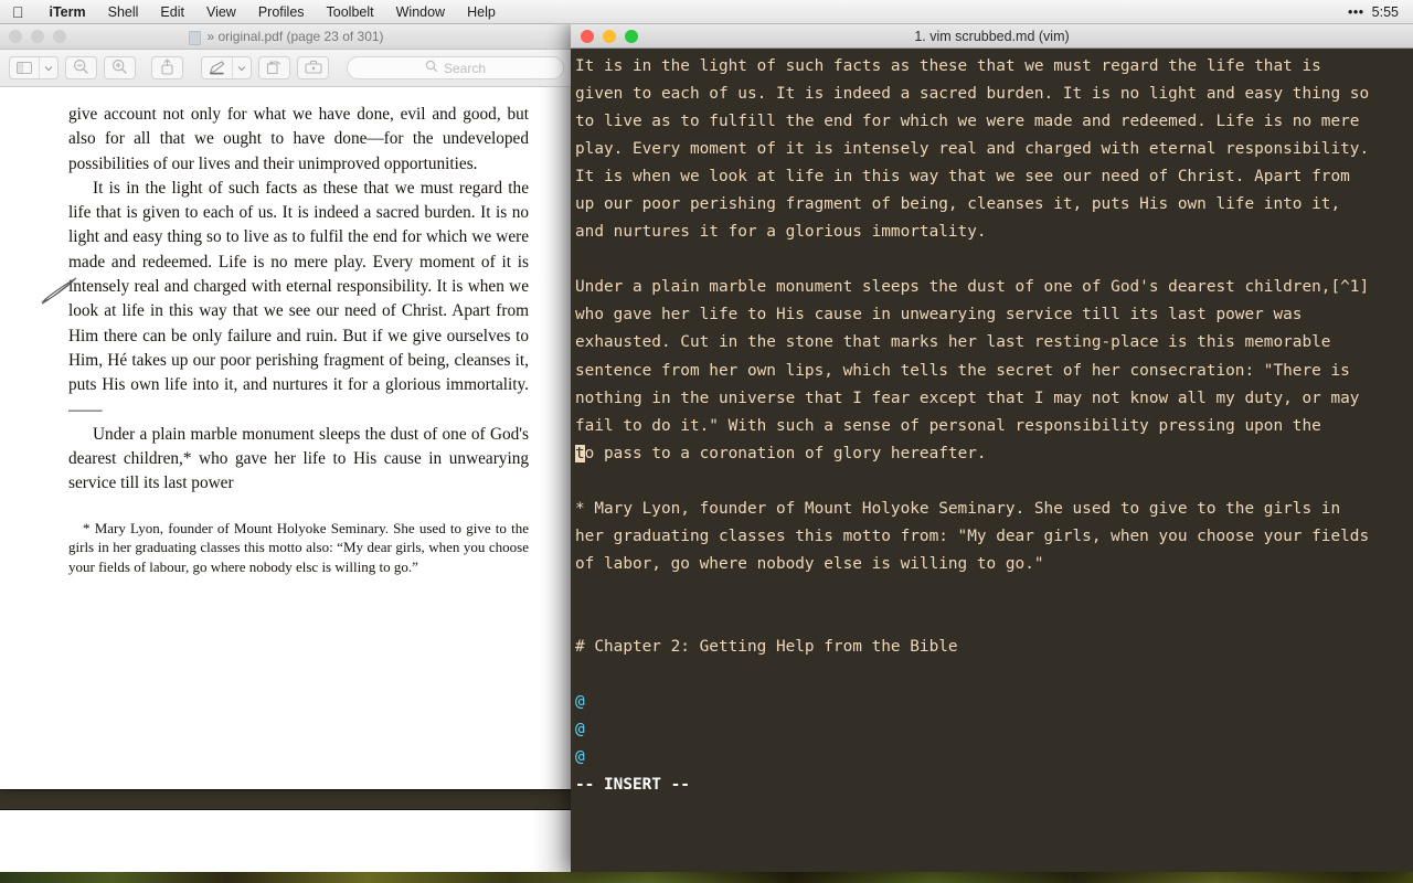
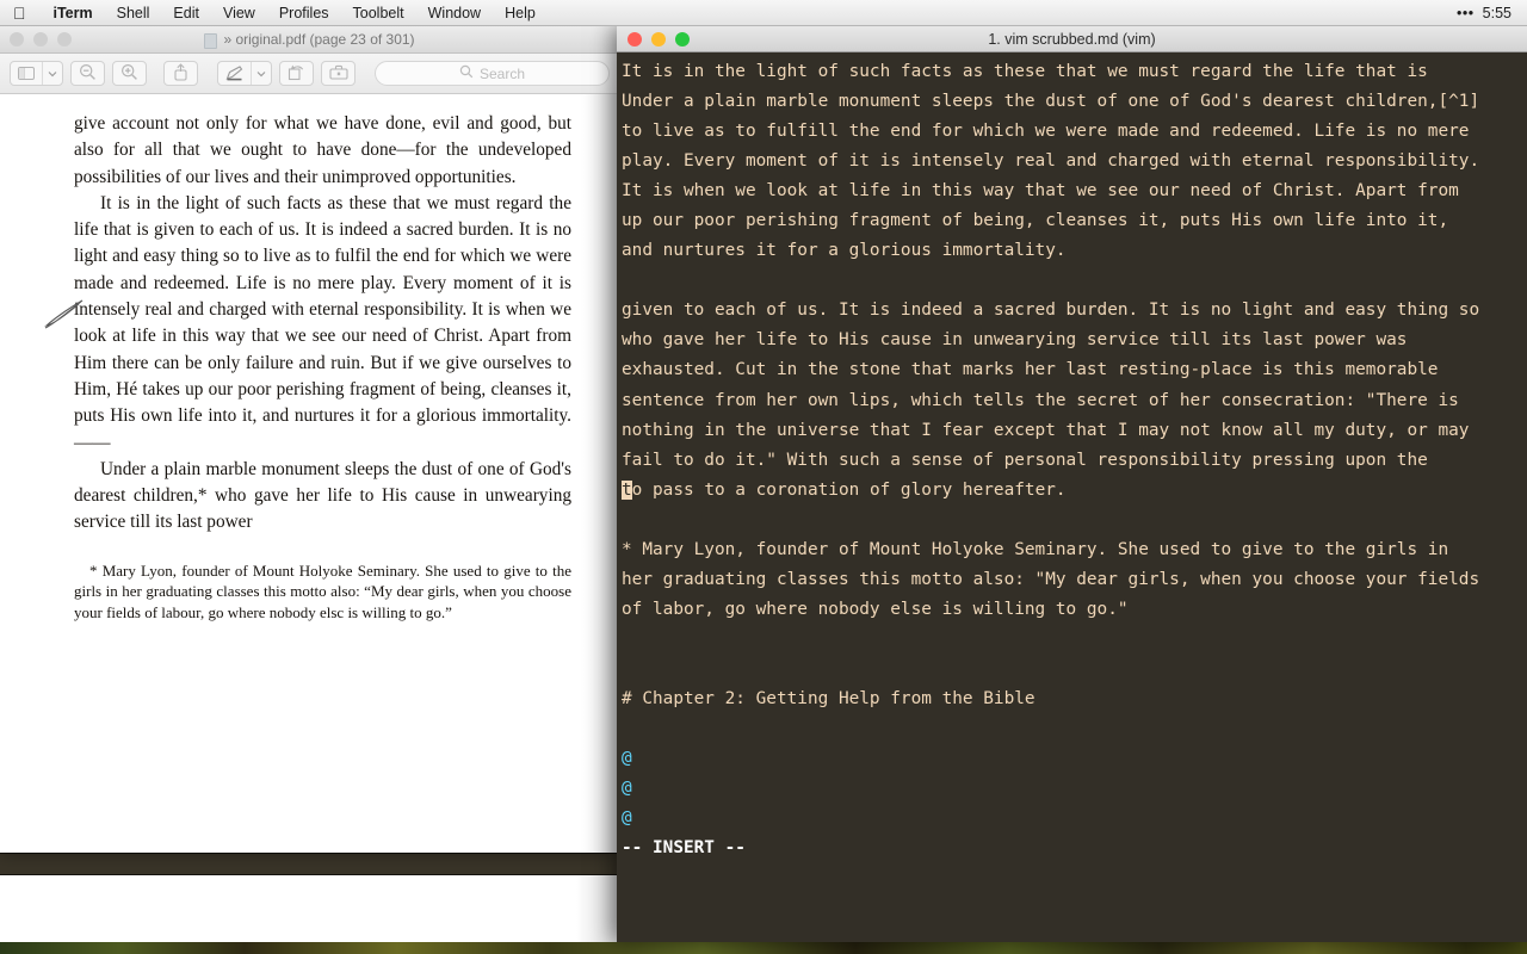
  
  iTerm
  Shell
  Edit
  View
  Profiles
  Toolbelt
  Window
  Help
  •••
  5:55
  » original.pdf (page 23 of 301)
  Search
  give account not only for what we have done, evil and good, but also for all that we ought to have done—for the undeveloped possibilities of our lives and their unimproved opportunities.
  It is in the light of such facts as these that we must regard the life that is given to each of us. It is indeed a sacred burden. It is no light and easy thing so to live as to fulfil the end for which we were made and redeemed. Life is no mere play. Every moment of it is intensely real and charged with eternal responsibility. It is when we look at life in this way that we see our need of Christ. Apart from Him there can be only failure and ruin. But if we give ourselves to Him, Hé takes up our poor perishing fragment of being, cleanses it, puts His own life into it, and nurtures it for a glorious immortality. ——
  Under a plain marble monument sleeps the dust of one of God's dearest children,* who gave her life to His cause in unwearying service till its last power
  * Mary Lyon, founder of Mount Holyoke Seminary. She used to give to the girls in her graduating classes this motto also: “My dear girls, when you choose your fields of labour, go where nobody elsc is willing to go.”
  1. vim scrubbed.md (vim)
  It is in the light of such facts as these that we must regard the life that is
- given to each of us. It is indeed a sacred burden. It is no light and easy thing so
+ Under a plain marble monument sleeps the dust of one of God's dearest children,[^1]
  to live as to fulfill the end for which we were made and redeemed. Life is no mere
  play. Every moment of it is intensely real and charged with eternal responsibility.
  It is when we look at life in this way that we see our need of Christ. Apart from
  up our poor perishing fragment of being, cleanses it, puts His own life into it,
  and nurtures it for a glorious immortality.
- Under a plain marble monument sleeps the dust of one of God's dearest children,[^1]
+ given to each of us. It is indeed a sacred burden. It is no light and easy thing so
  who gave her life to His cause in unwearying service till its last power was
  exhausted. Cut in the stone that marks her last resting-place is this memorable
  sentence from her own lips, which tells the secret of her consecration: "There is
  nothing in the universe that I fear except that I may not know all my duty, or may
  fail to do it." With such a sense of personal responsibility pressing upon the
  to pass to a coronation of glory hereafter.
  * Mary Lyon, founder of Mount Holyoke Seminary. She used to give to the girls in
- her graduating classes this motto from: "My dear girls, when you choose your fields
+ her graduating classes this motto also: "My dear girls, when you choose your fields
  of labor, go where nobody else is willing to go."
  # Chapter 2: Getting Help from the Bible
  @
  @
  @
  -- INSERT --
